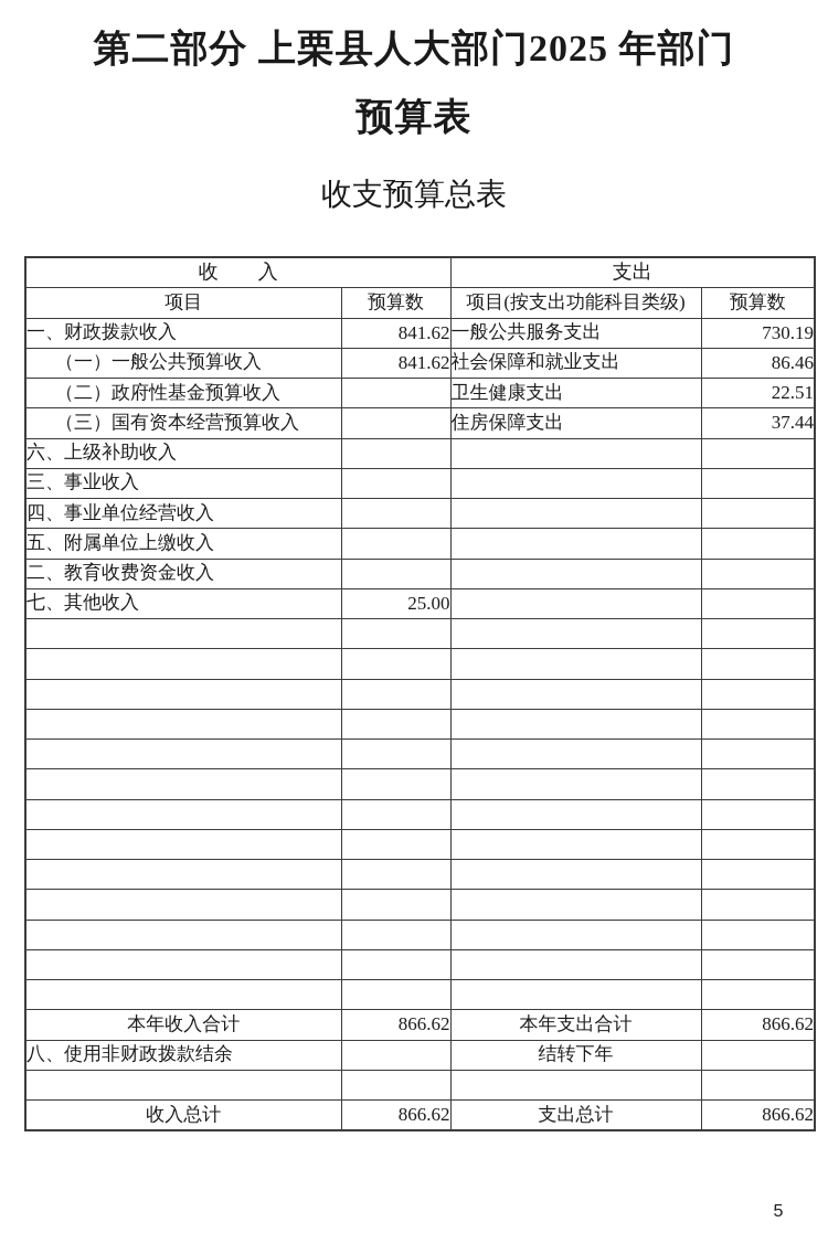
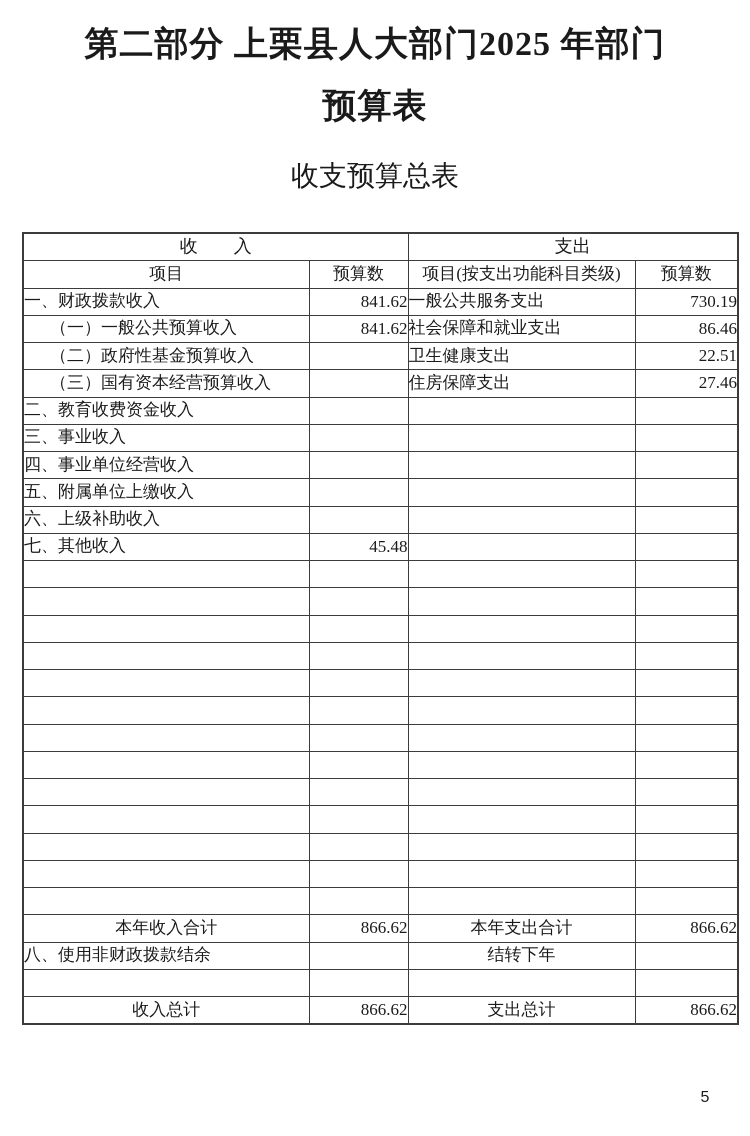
  第二部分 上栗县人大部门2025 年部门
  预算表
  收支预算总表
  收 入	支出
  项目	预算数	项目(按支出功能科目类级)	预算数
  一、财政拨款收入	841.62	一般公共服务支出	730.19
  （一）一般公共预算收入	841.62	社会保障和就业支出	86.46
  （二）政府性基金预算收入		卫生健康支出	22.51
- （三）国有资本经营预算收入		住房保障支出	37.44
+ （三）国有资本经营预算收入		住房保障支出	27.46
- 六、上级补助收入
+ 二、教育收费资金收入
  三、事业收入
  四、事业单位经营收入
  五、附属单位上缴收入
- 二、教育收费资金收入
+ 六、上级补助收入
- 七、其他收入	25.00
+ 七、其他收入	45.48
  本年收入合计	866.62	本年支出合计	866.62
  八、使用非财政拨款结余		结转下年
  收入总计	866.62	支出总计	866.62
  5
